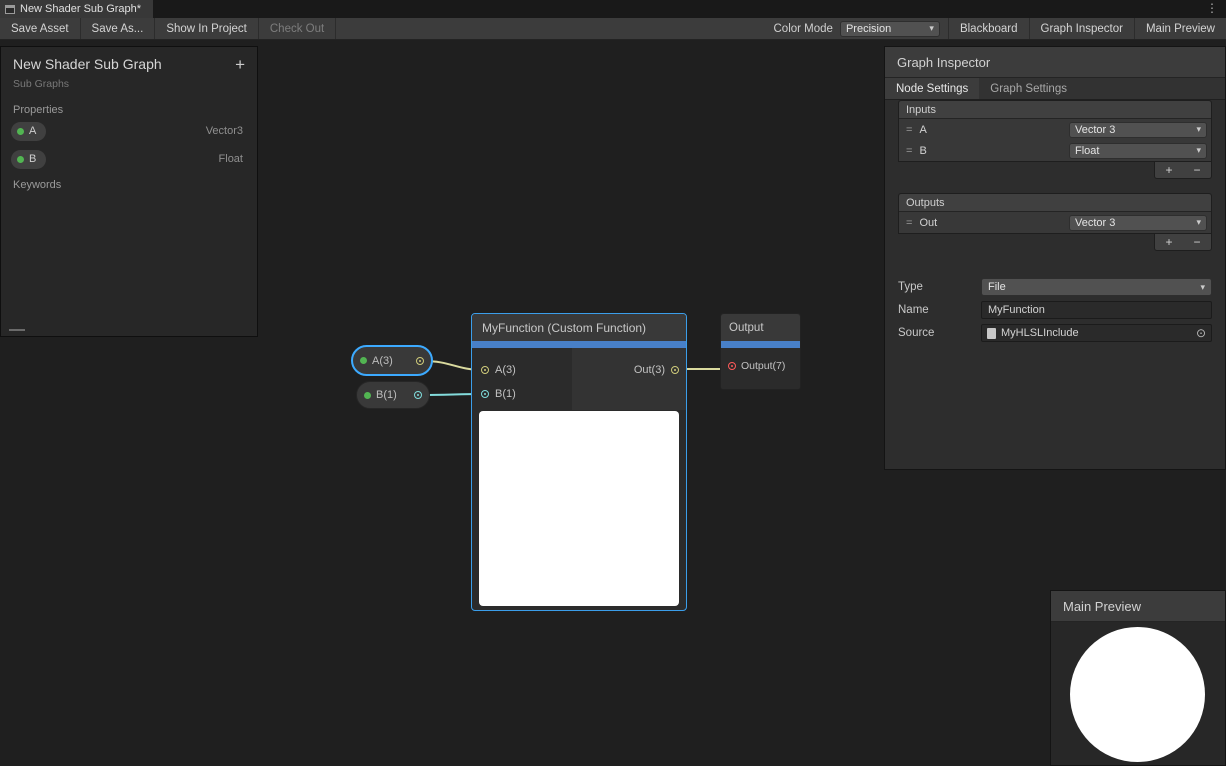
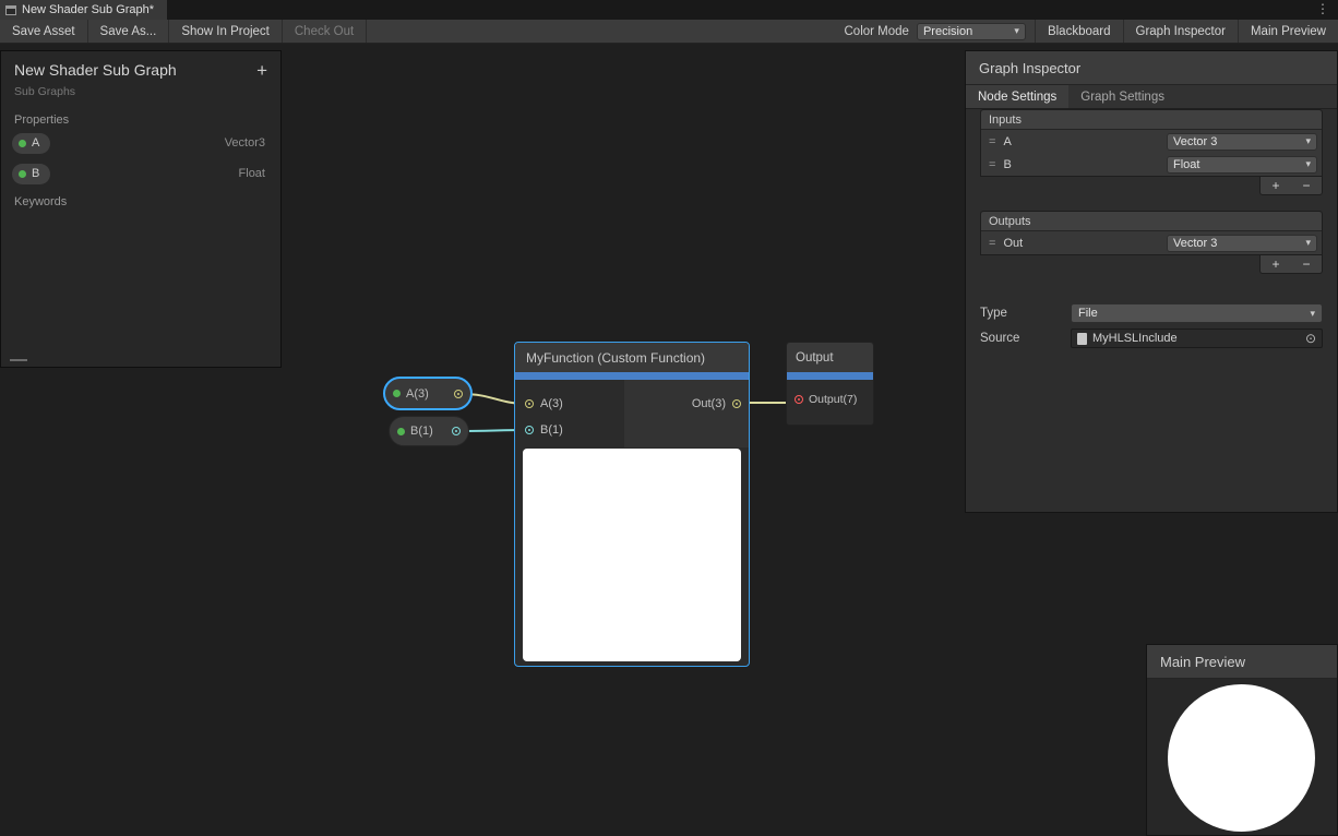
  A(3)
  B(1)
  MyFunction (Custom Function)
  A(3)
  B(1)
  Out(3)
  Output
  Output(7)
  New Shader Sub Graph*
  ⋮
  Save Asset
  Save As...
  Show In Project
  Check Out
  Color Mode
  Precision
  ▾
  Blackboard
  Graph Inspector
  Main Preview
  New Shader Sub Graph
  Sub Graphs
  +
  Properties
  A
  Vector3
  B
  Float
  Keywords
  Graph Inspector
  Node Settings
  Graph Settings
  Inputs
  =
  A
  Vector 3
  ▾
  =
  B
  Float
  ▾
  +
  −
  Outputs
  =
  Out
  Vector 3
  ▾
  +
  −
  Type
  File
  ▾
- Name
- MyFunction
  Source
  MyHLSLInclude
  ⊙
  Main Preview
